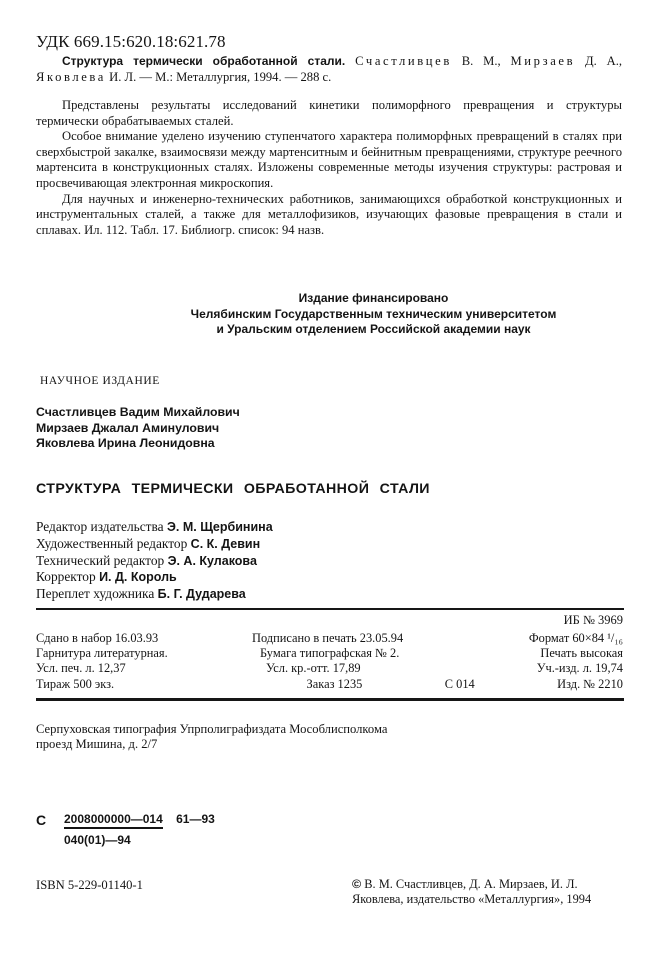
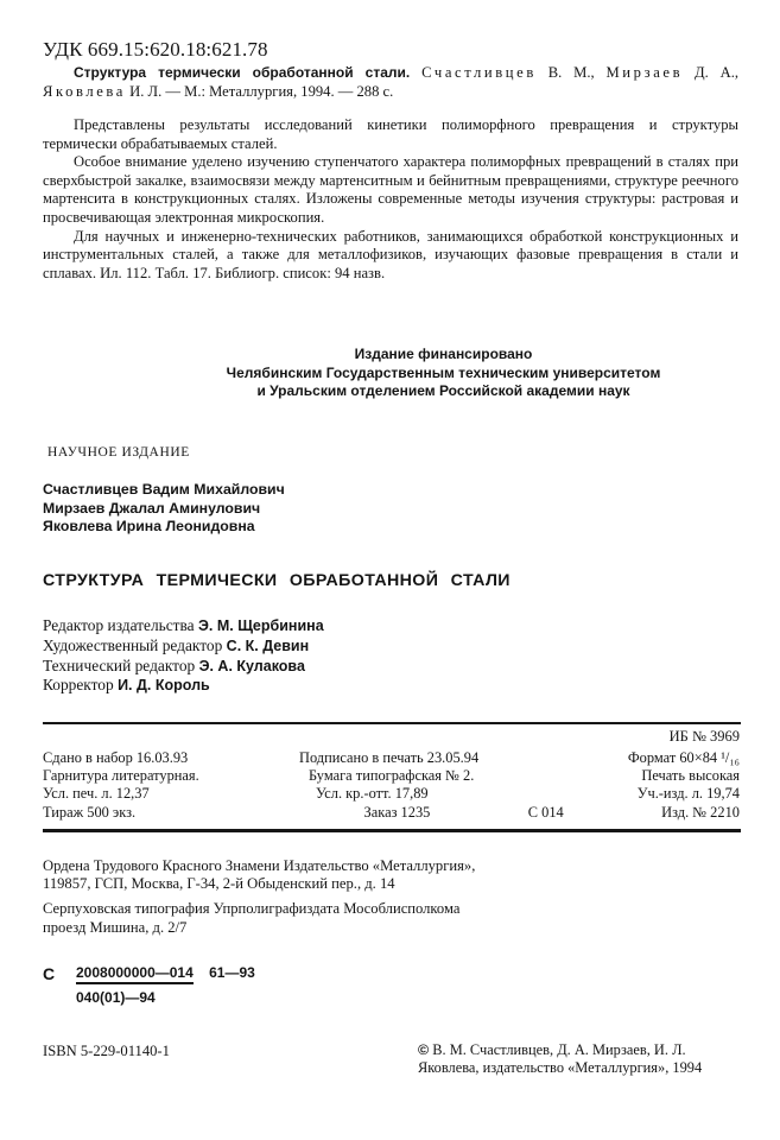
  УДК 669.15:620.18:621.78
  Структура термически обработанной стали. Счастливцев В. М., Мирзаев Д. А., Яковлева И. Л. — М.: Металлургия, 1994. — 288 с.
  Представлены результаты исследований кинетики полиморфного превращения и структуры термически обрабатываемых сталей.
  Особое внимание уделено изучению ступенчатого характера полиморфных превращений в сталях при сверхбыстрой закалке, взаимосвязи между мартенситным и бейнитным превращениями, структуре реечного мартенсита в конструкционных сталях. Изложены современные методы изучения структуры: растровая и просвечивающая электронная микроскопия.
  Для научных и инженерно-технических работников, занимающихся обработкой конструкционных и инструментальных сталей, а также для металлофизиков, изучающих фазовые превращения в стали и сплавах. Ил. 112. Табл. 17. Библиогр. список: 94 назв.
  Издание финансировано
  Челябинским Государственным техническим университетом
  и Уральским отделением Российской академии наук
  НАУЧНОЕ ИЗДАНИЕ
  Счастливцев Вадим Михайлович
  Мирзаев Джалал Аминулович
  Яковлева Ирина Леонидовна
  СТРУКТУРА ТЕРМИЧЕСКИ ОБРАБОТАННОЙ СТАЛИ
  Редактор издательства Э. М. Щербинина
  Художественный редактор С. К. Девин
  Технический редактор Э. А. Кулакова
  Корректор И. Д. Король
- Переплет художника Б. Г. Дударева
  ИБ № 3969
  Сдано в набор 16.03.93
  Гарнитура литературная.
  Усл. печ. л. 12,37
  Подписано в печать 23.05.94
  Бумага типографская № 2.
  Усл. кр.-отт. 17,89
  Формат 60×84 ¹/₁₆
  Печать высокая
  Уч.-изд. л. 19,74
  Тираж 500 экз.
  Заказ 1235
  С 014
  Изд. № 2210
+ Ордена Трудового Красного Знамени Издательство «Металлургия»,
+ 119857, ГСП, Москва, Г-34, 2-й Обыденский пер., д. 14
  Серпуховская типография Упрполиграфиздата Мособлисполкома
  проезд Мишина, д. 2/7
  С
  2008000000—014 61—93
  040(01)—94
  ISBN 5-229-01140-1
  © В. М. Счастливцев, Д. А. Мирзаев, И. Л. Яковлева, издательство «Металлургия», 1994
